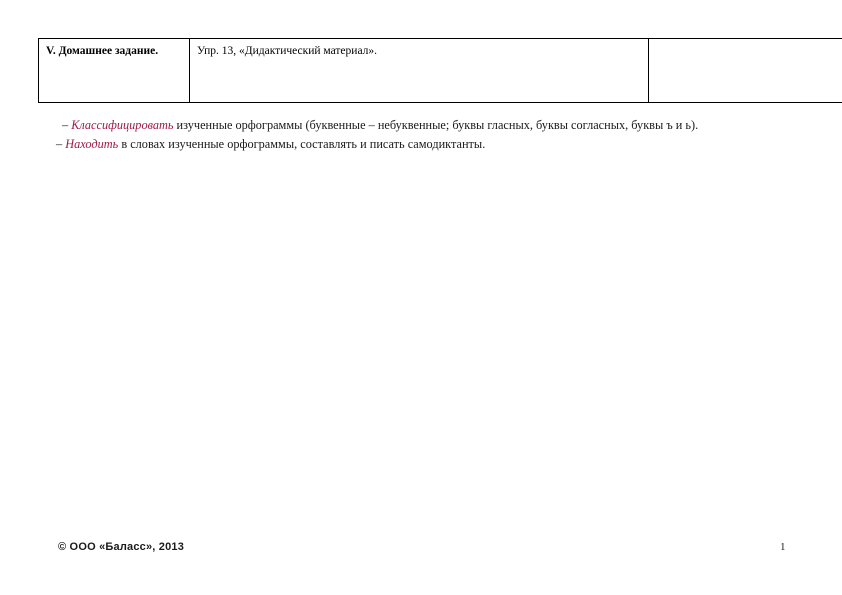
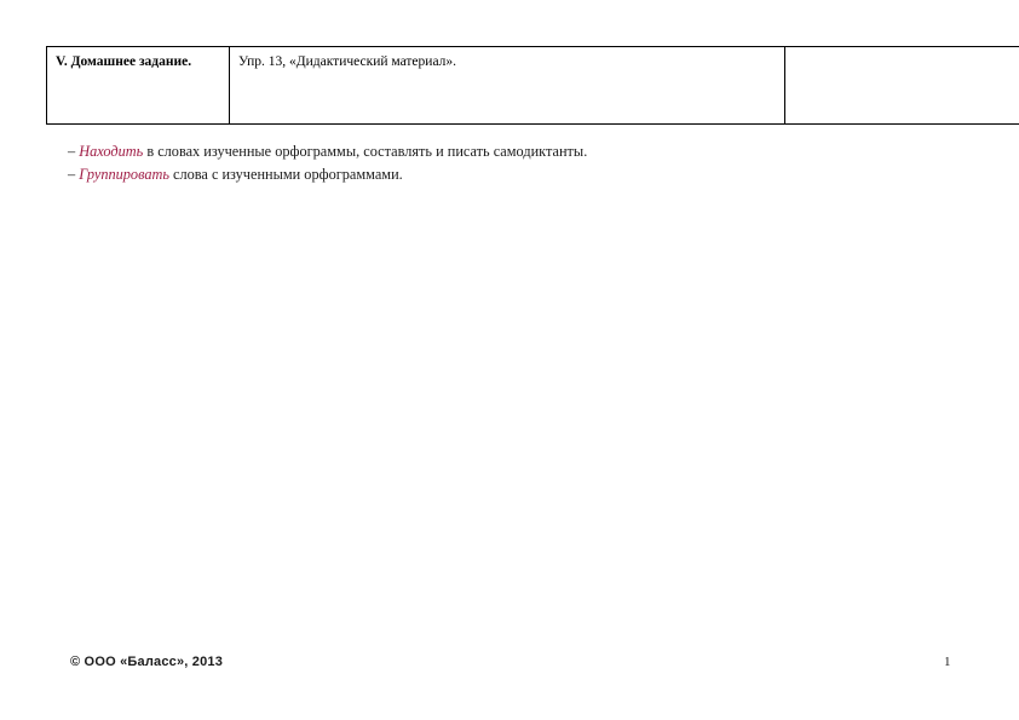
  V. Домашнее задание.	Упр. 13, «Дидактический материал».
- – Классифицировать изученные орфограммы (буквенные – небуквенные; буквы гласных, буквы согласных, буквы ъ и ь).
  – Находить в словах изученные орфограммы, составлять и писать самодиктанты.
+ – Группировать слова с изученными орфограммами.
  © ООО «Баласс», 2013
  1
